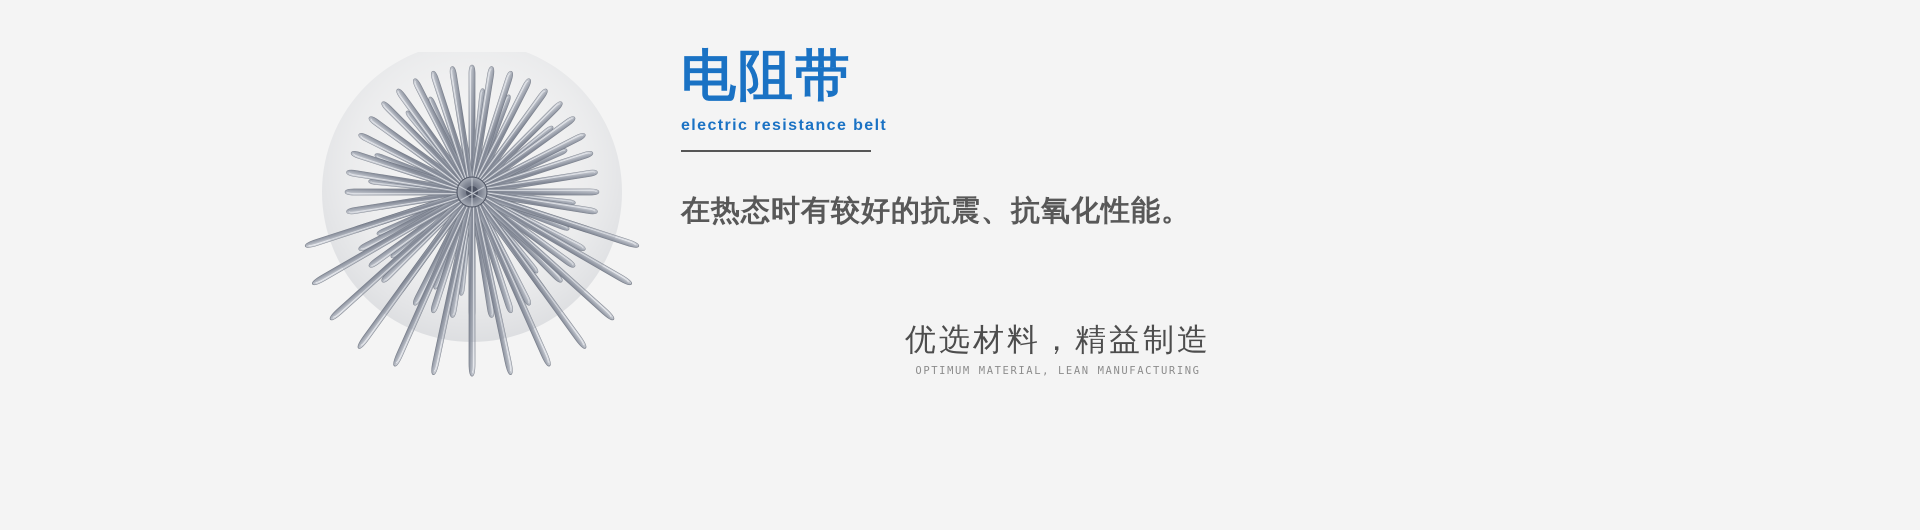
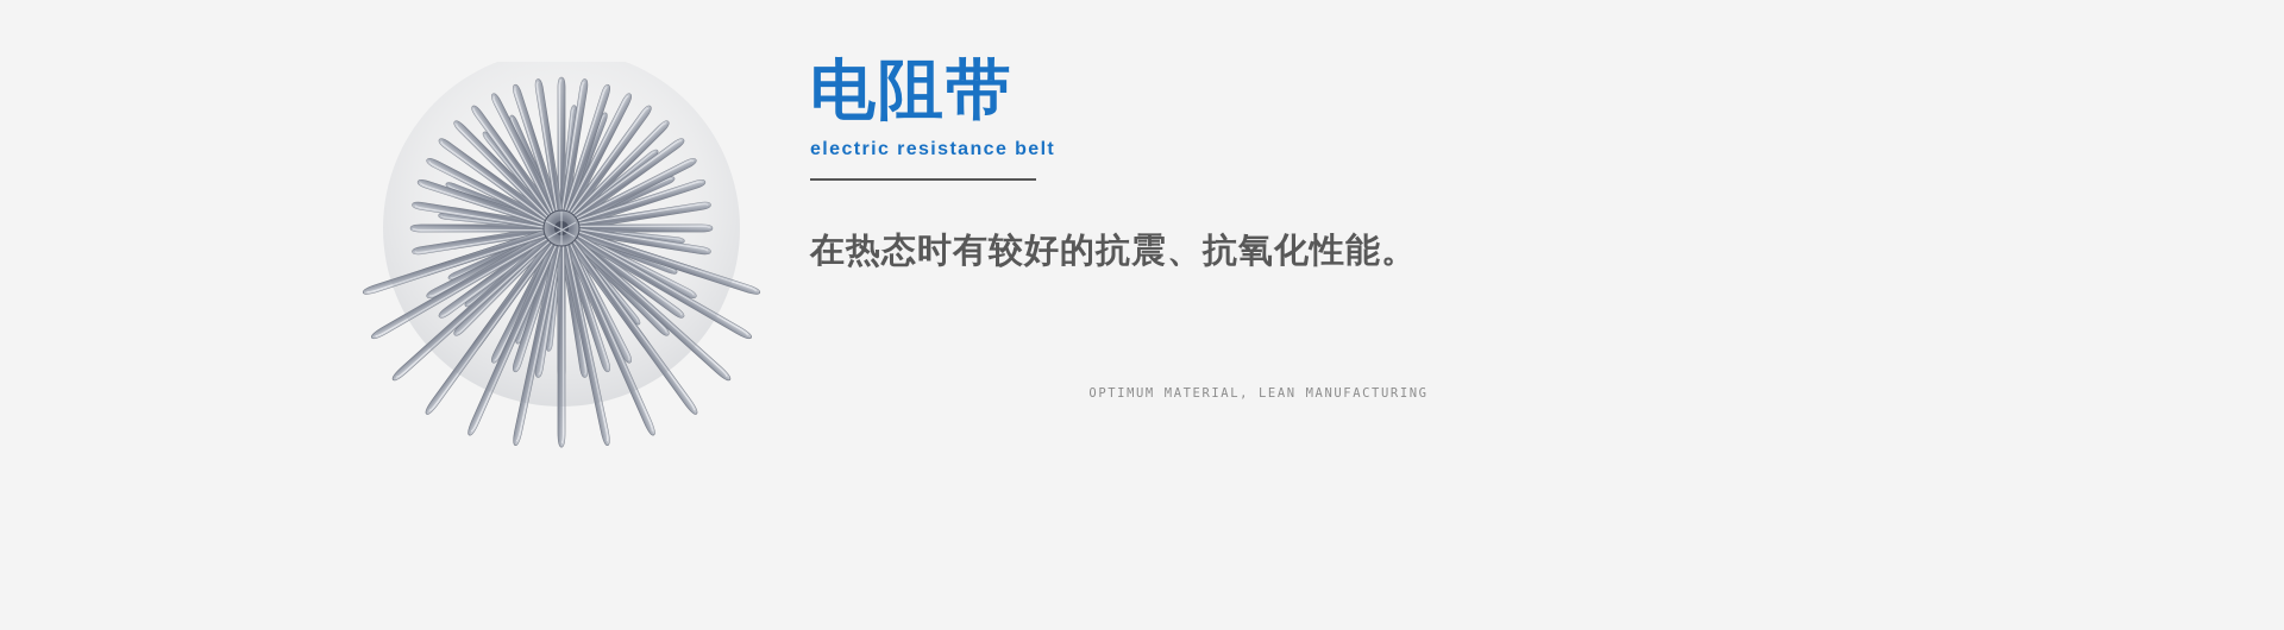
  电阻带
  electric resistance belt
  在热态时有较好的抗震、抗氧化性能。
- 优选材料，精益制造
  OPTIMUM MATERIAL, LEAN MANUFACTURING
